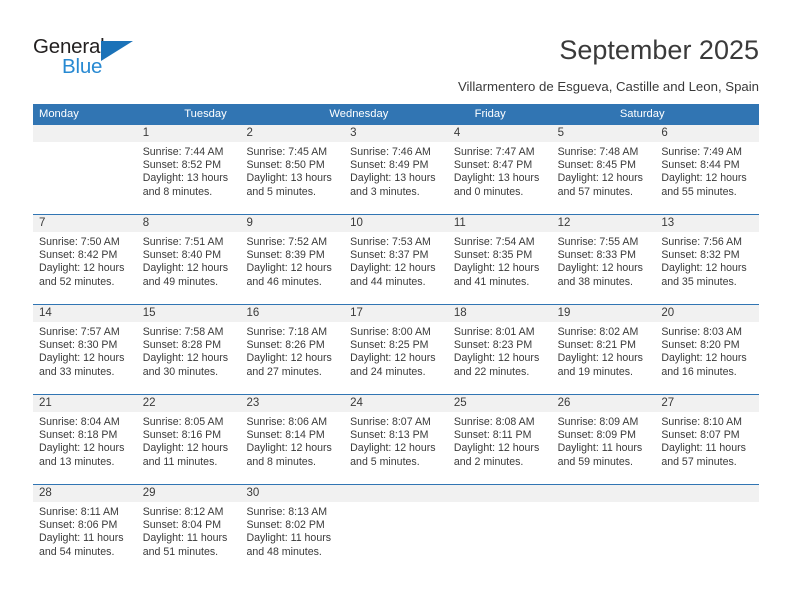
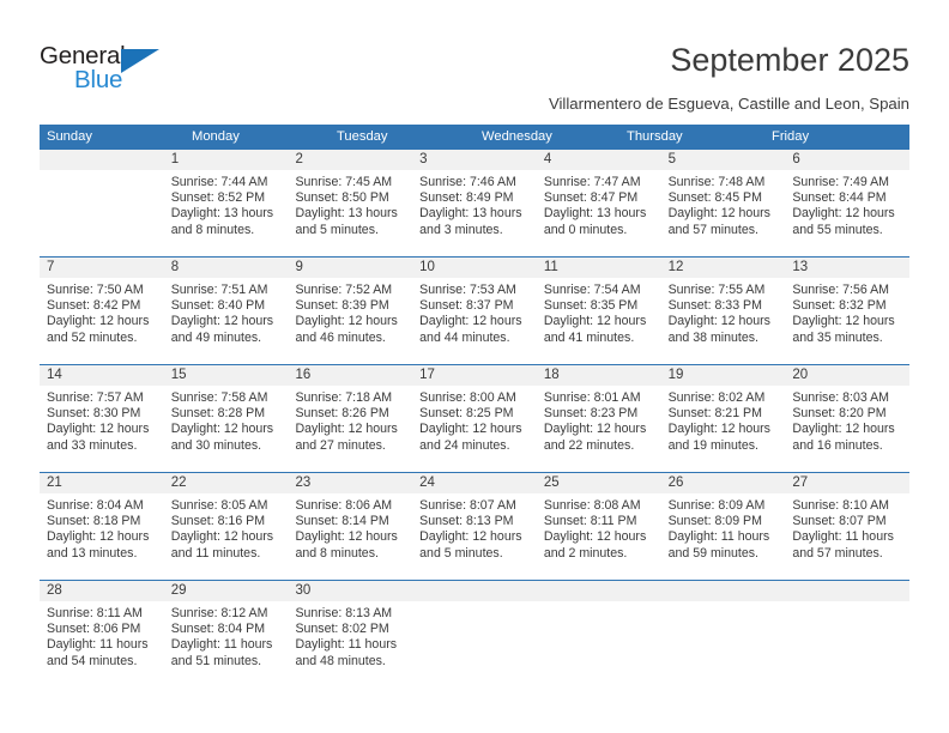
  General
  Blue
  September 2025
  Villarmentero de Esgueva, Castille and Leon, Spain
+ Sunday
  Monday
  Tuesday
  Wednesday
+ Thursday
  Friday
- Saturday
  1
  2
  3
  4
  5
  6
  Sunrise: 7:44 AM
  Sunset: 8:52 PM
  Daylight: 13 hours
  and 8 minutes.
  Sunrise: 7:45 AM
  Sunset: 8:50 PM
  Daylight: 13 hours
  and 5 minutes.
  Sunrise: 7:46 AM
  Sunset: 8:49 PM
  Daylight: 13 hours
  and 3 minutes.
  Sunrise: 7:47 AM
  Sunset: 8:47 PM
  Daylight: 13 hours
  and 0 minutes.
  Sunrise: 7:48 AM
  Sunset: 8:45 PM
  Daylight: 12 hours
  and 57 minutes.
  Sunrise: 7:49 AM
  Sunset: 8:44 PM
  Daylight: 12 hours
  and 55 minutes.
  7
  8
  9
  10
  11
  12
  13
  Sunrise: 7:50 AM
  Sunset: 8:42 PM
  Daylight: 12 hours
  and 52 minutes.
  Sunrise: 7:51 AM
  Sunset: 8:40 PM
  Daylight: 12 hours
  and 49 minutes.
  Sunrise: 7:52 AM
  Sunset: 8:39 PM
  Daylight: 12 hours
  and 46 minutes.
  Sunrise: 7:53 AM
  Sunset: 8:37 PM
  Daylight: 12 hours
  and 44 minutes.
  Sunrise: 7:54 AM
  Sunset: 8:35 PM
  Daylight: 12 hours
  and 41 minutes.
  Sunrise: 7:55 AM
  Sunset: 8:33 PM
  Daylight: 12 hours
  and 38 minutes.
  Sunrise: 7:56 AM
  Sunset: 8:32 PM
  Daylight: 12 hours
  and 35 minutes.
  14
  15
  16
  17
  18
  19
  20
  Sunrise: 7:57 AM
  Sunset: 8:30 PM
  Daylight: 12 hours
  and 33 minutes.
  Sunrise: 7:58 AM
  Sunset: 8:28 PM
  Daylight: 12 hours
  and 30 minutes.
  Sunrise: 7:18 AM
  Sunset: 8:26 PM
  Daylight: 12 hours
  and 27 minutes.
  Sunrise: 8:00 AM
  Sunset: 8:25 PM
  Daylight: 12 hours
  and 24 minutes.
  Sunrise: 8:01 AM
  Sunset: 8:23 PM
  Daylight: 12 hours
  and 22 minutes.
  Sunrise: 8:02 AM
  Sunset: 8:21 PM
  Daylight: 12 hours
  and 19 minutes.
  Sunrise: 8:03 AM
  Sunset: 8:20 PM
  Daylight: 12 hours
  and 16 minutes.
  21
  22
  23
  24
  25
  26
  27
  Sunrise: 8:04 AM
  Sunset: 8:18 PM
  Daylight: 12 hours
  and 13 minutes.
  Sunrise: 8:05 AM
  Sunset: 8:16 PM
  Daylight: 12 hours
  and 11 minutes.
  Sunrise: 8:06 AM
  Sunset: 8:14 PM
  Daylight: 12 hours
  and 8 minutes.
  Sunrise: 8:07 AM
  Sunset: 8:13 PM
  Daylight: 12 hours
  and 5 minutes.
  Sunrise: 8:08 AM
  Sunset: 8:11 PM
  Daylight: 12 hours
  and 2 minutes.
  Sunrise: 8:09 AM
  Sunset: 8:09 PM
  Daylight: 11 hours
  and 59 minutes.
  Sunrise: 8:10 AM
  Sunset: 8:07 PM
  Daylight: 11 hours
  and 57 minutes.
  28
  29
  30
  Sunrise: 8:11 AM
  Sunset: 8:06 PM
  Daylight: 11 hours
  and 54 minutes.
  Sunrise: 8:12 AM
  Sunset: 8:04 PM
  Daylight: 11 hours
  and 51 minutes.
  Sunrise: 8:13 AM
  Sunset: 8:02 PM
  Daylight: 11 hours
  and 48 minutes.
